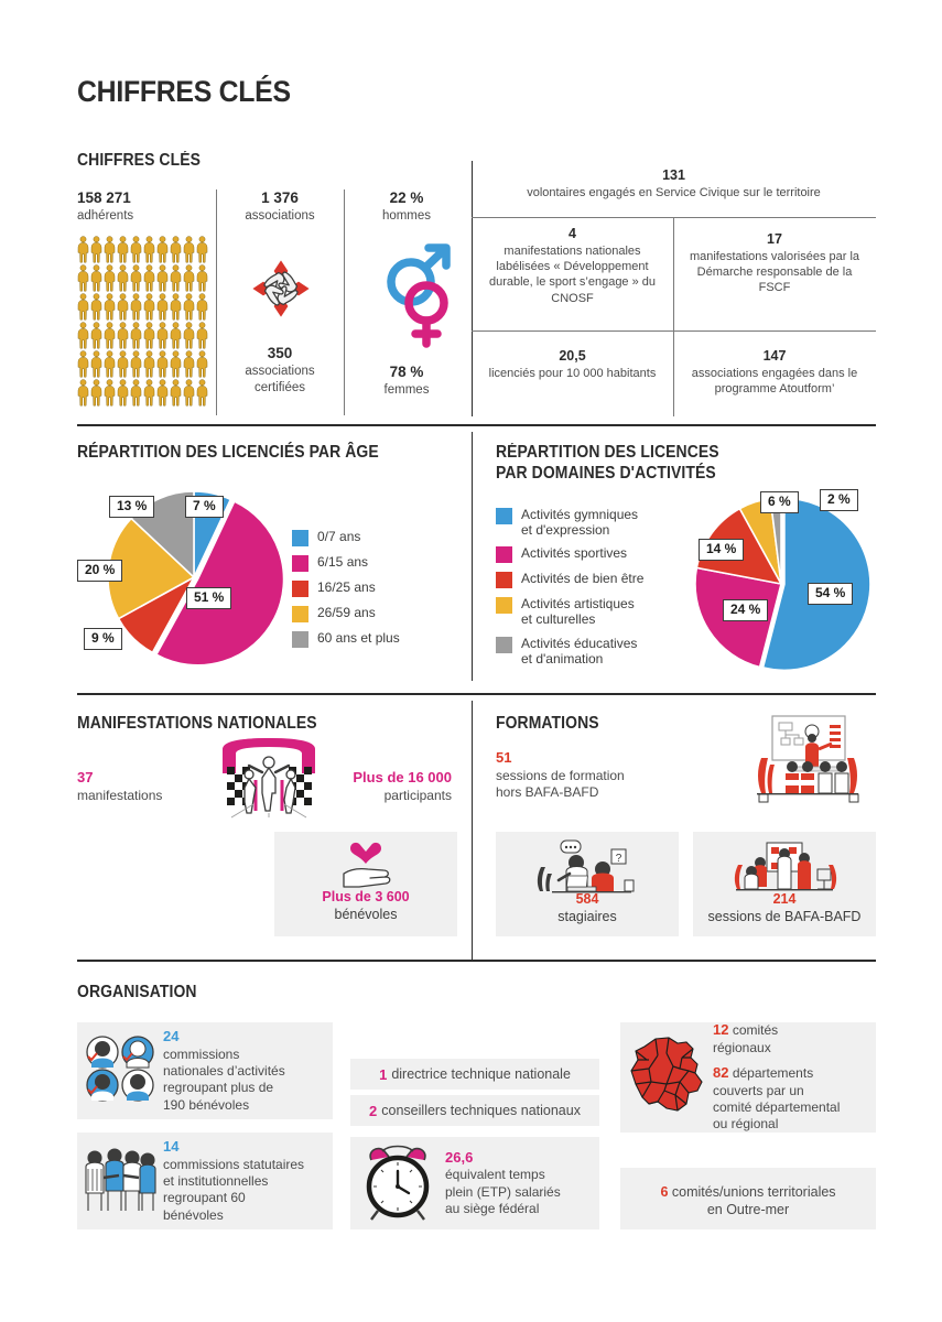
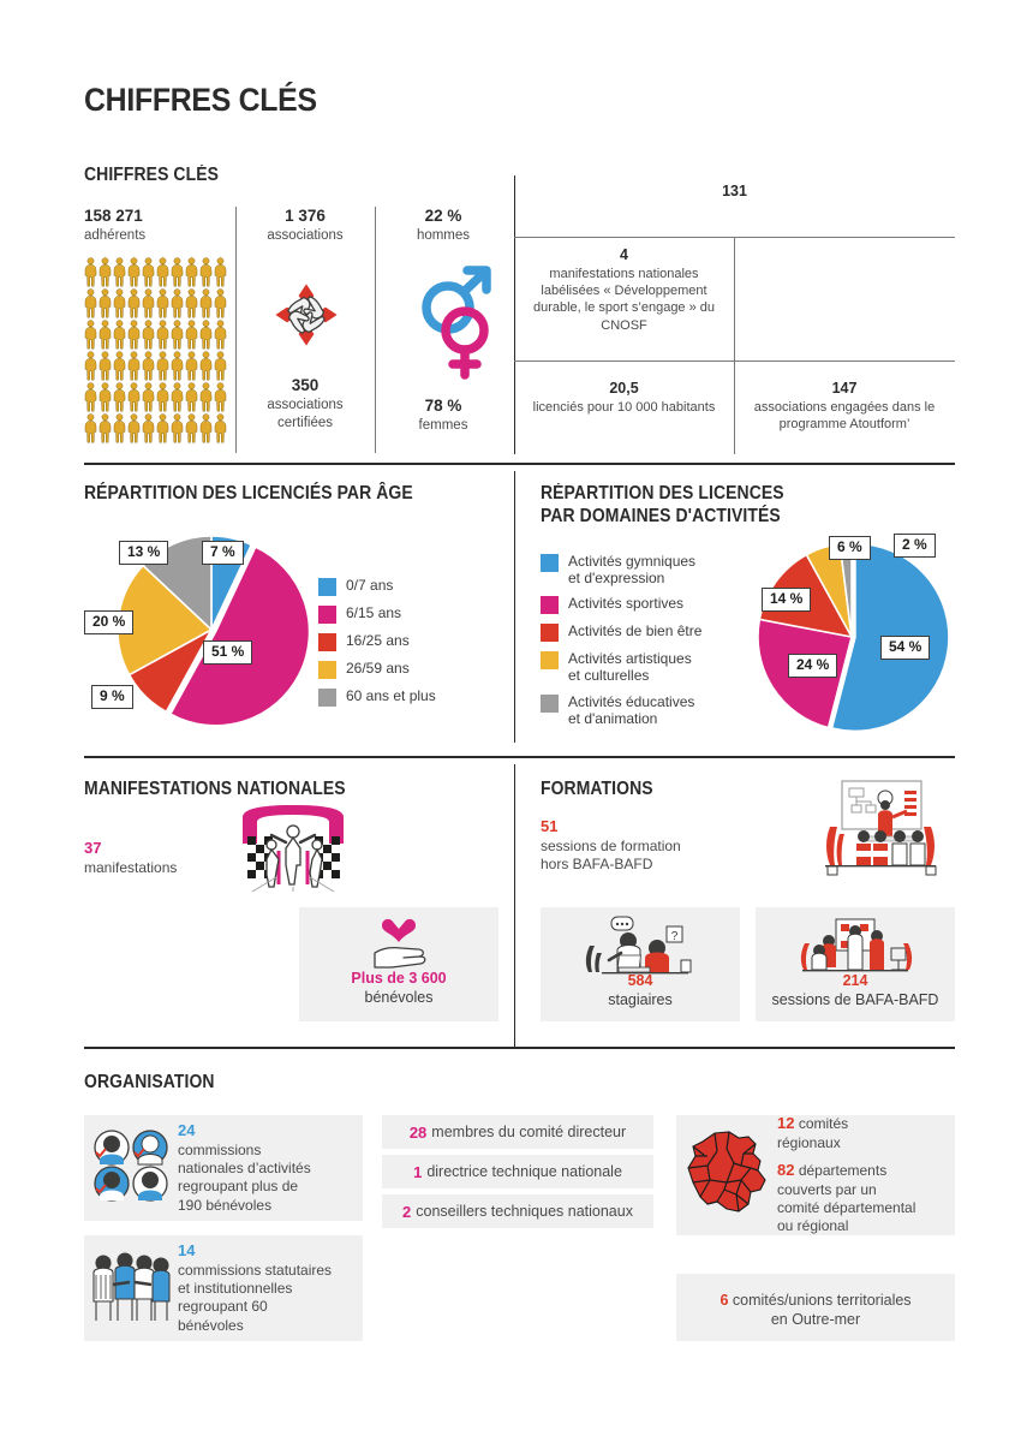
  CHIFFRES CLÉS
  CHIFFRES CLÉS
  158 271
  adhérents
  1 376
  associations
  350
  associations
  certifiées
  22 %
  hommes
  78 %
  femmes
  131
- volontaires engagés en Service Civique sur le territoire
  4
  manifestations nationales labélisées « Développement durable, le sport s’engage » du CNOSF
- 17
- manifestations valorisées par la Démarche responsable de la FSCF
  20,5
  licenciés pour 10 000 habitants
  147
  associations engagées dans le programme Atoutform’
  RÉPARTITION DES LICENCIÉS PAR ÂGE
  RÉPARTITION DES LICENCES
  PAR DOMAINES D'ACTIVITÉS
  7 %
  51 %
  9 %
  20 %
  13 %
  0/7 ans
  6/15 ans
  16/25 ans
  26/59 ans
  60 ans et plus
  54 %
  24 %
  14 %
  6 %
  2 %
  Activités gymniques
  et d'expression
  Activités sportives
  Activités de bien être
  Activités artistiques
  et culturelles
  Activités éducatives
  et d'animation
  MANIFESTATIONS NATIONALES
  FORMATIONS
  37
  manifestations
- Plus de 16 000
- participants
  Plus de 3 600
  bénévoles
  51
  sessions de formation
  hors BAFA-BAFD
  ?
  584
  stagiaires
  214
  sessions de BAFA-BAFD
  ORGANISATION
  24
  commissions
  nationales d’activités
  regroupant plus de
  190 bénévoles
  14
  commissions statutaires
  et institutionnelles
  regroupant 60
  bénévoles
+ 28
+ membres du comité directeur
  1
  directrice technique nationale
  2
  conseillers techniques nationaux
- 26,6
- équivalent temps
- plein (ETP) salariés
- au siège fédéral
  12 comités
  régionaux 82 départements
  couverts par un
  comité départemental
  ou régional
  6 comités/unions territoriales
  en Outre-mer
